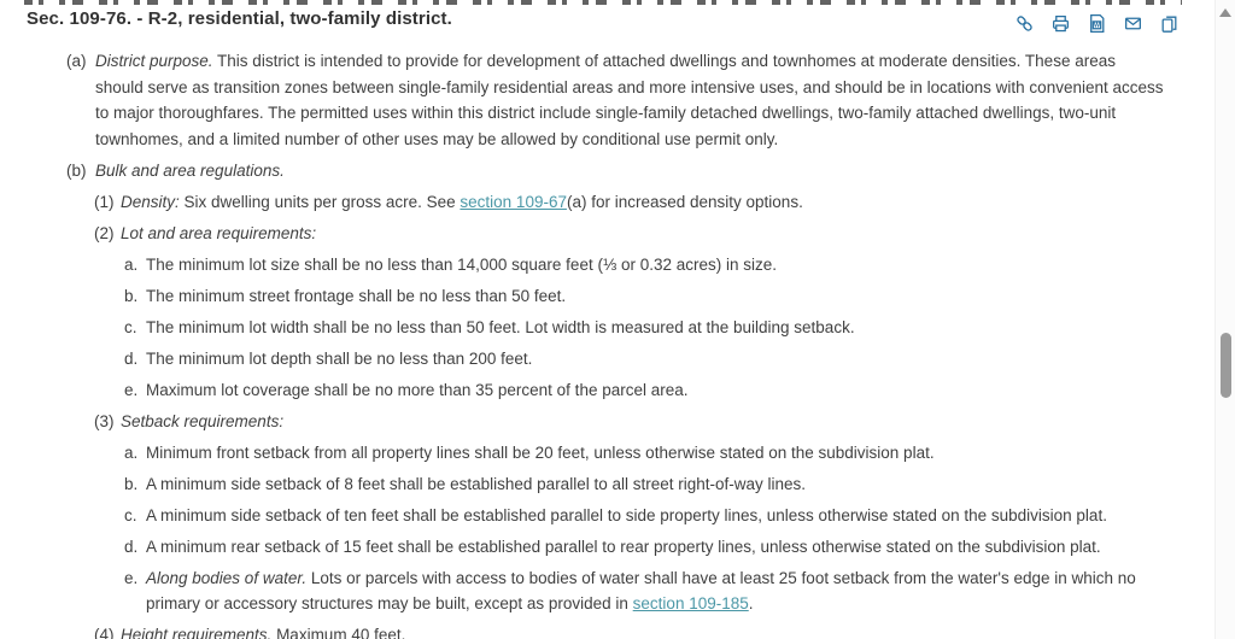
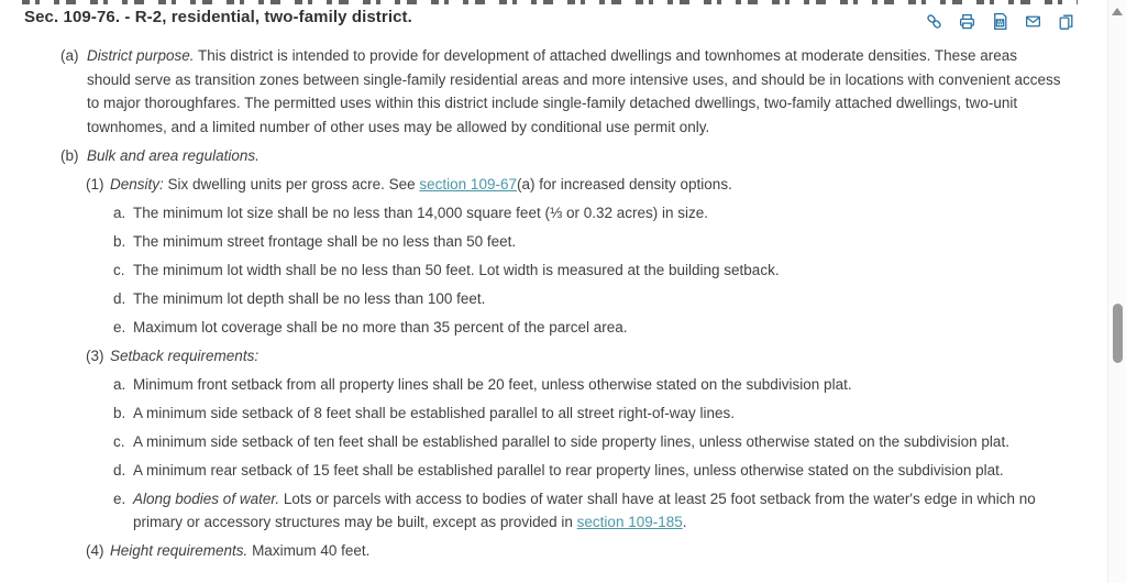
  Sec. 109-76. - R-2, residential, two-family district.
  (a)
  District purpose. This district is intended to provide for development of attached dwellings and townhomes at moderate densities. These areas should serve as transition zones between single-family residential areas and more intensive uses, and should be in locations with convenient access to major thoroughfares. The permitted uses within this district include single-family detached dwellings, two-family attached dwellings, two-unit townhomes, and a limited number of other uses may be allowed by conditional use permit only.
  (b)
  Bulk and area regulations.
  (1)
  Density: Six dwelling units per gross acre. See section 109-67(a) for increased density options.
- (2)
- Lot and area requirements:
  a.
  The minimum lot size shall be no less than 14,000 square feet (⅓ or 0.32 acres) in size.
  b.
  The minimum street frontage shall be no less than 50 feet.
  c.
  The minimum lot width shall be no less than 50 feet. Lot width is measured at the building setback.
  d.
- The minimum lot depth shall be no less than 200 feet.
+ The minimum lot depth shall be no less than 100 feet.
  e.
  Maximum lot coverage shall be no more than 35 percent of the parcel area.
  (3)
  Setback requirements:
  a.
  Minimum front setback from all property lines shall be 20 feet, unless otherwise stated on the subdivision plat.
  b.
  A minimum side setback of 8 feet shall be established parallel to all street right-of-way lines.
  c.
  A minimum side setback of ten feet shall be established parallel to side property lines, unless otherwise stated on the subdivision plat.
  d.
  A minimum rear setback of 15 feet shall be established parallel to rear property lines, unless otherwise stated on the subdivision plat.
  e.
  Along bodies of water. Lots or parcels with access to bodies of water shall have at least 25 foot setback from the water's edge in which no primary or accessory structures may be built, except as provided in section 109-185.
  (4)
  Height requirements. Maximum 40 feet.
